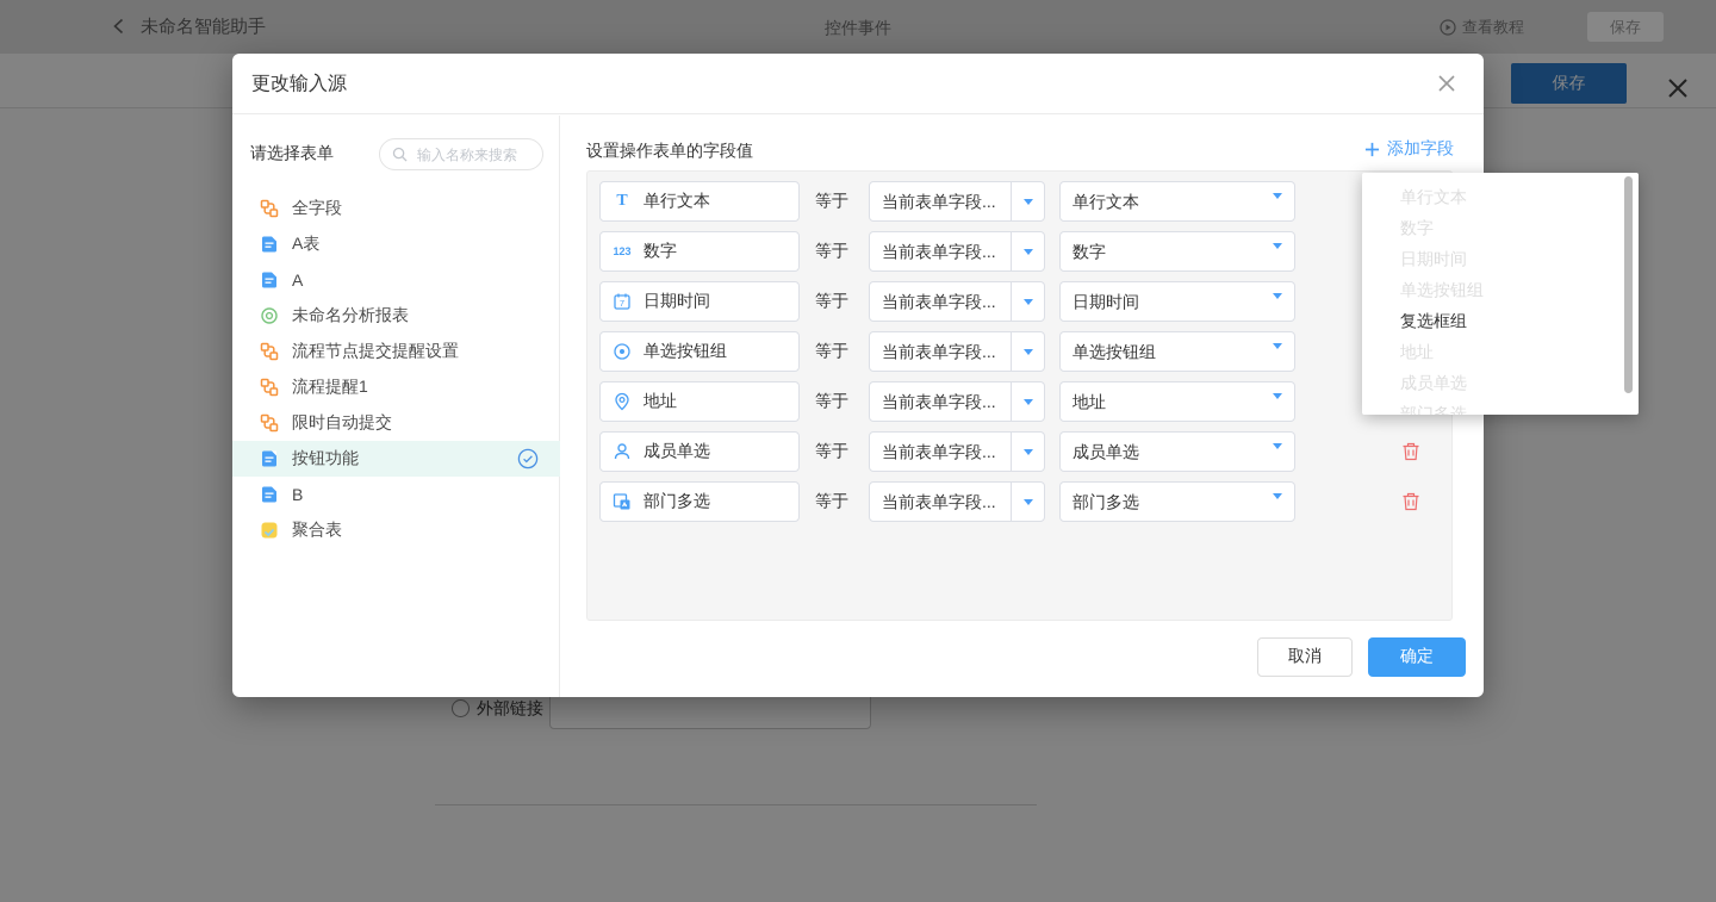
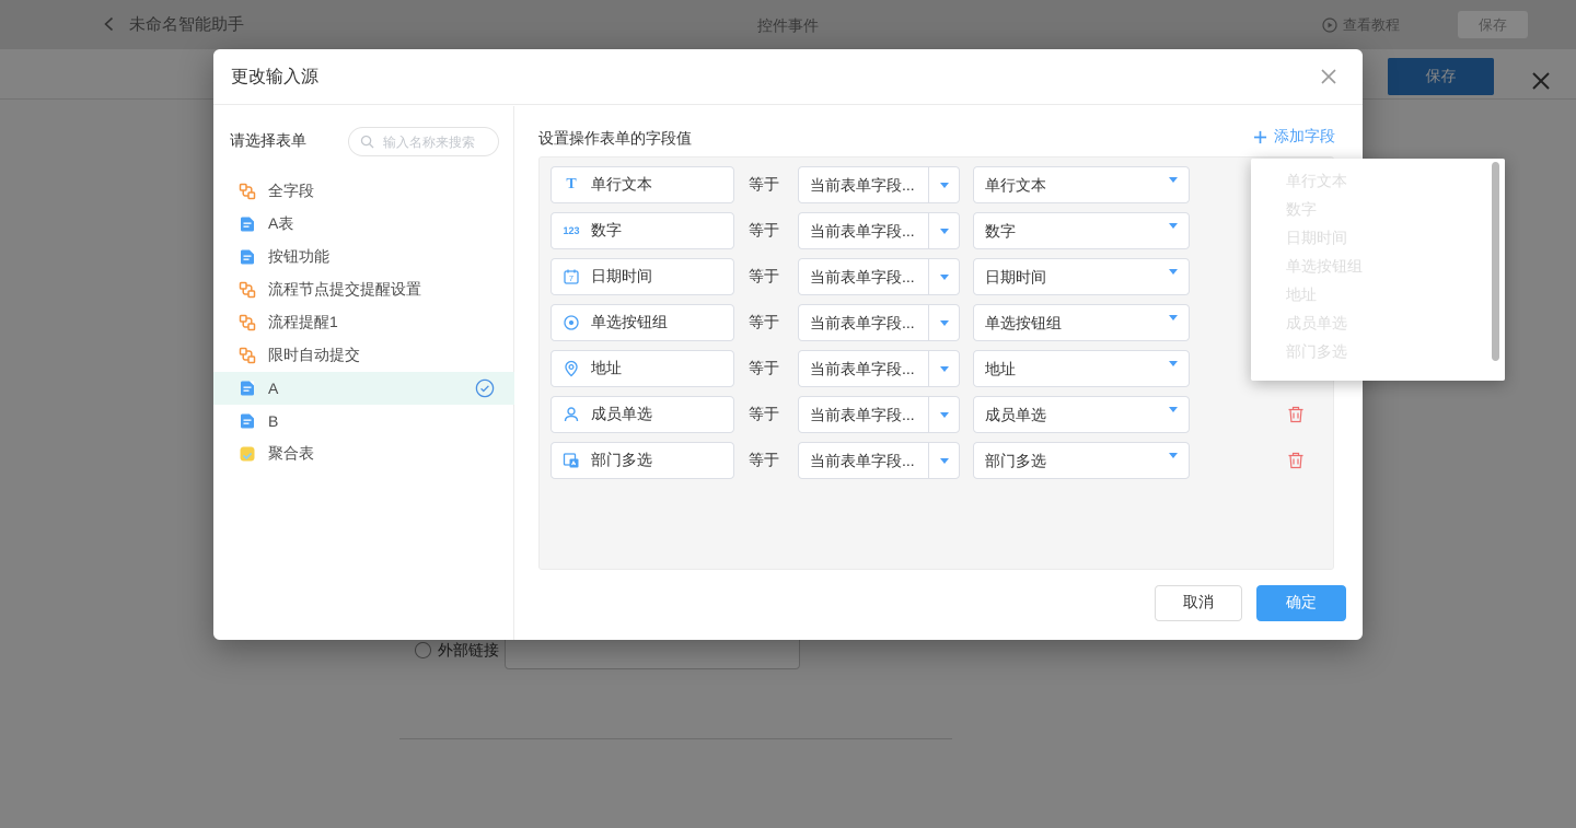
  未命名智能助手
  控件事件
  查看教程
  保存
  保存
  外部链接
  更改输入源
  请选择表单
  输入名称来搜索
  全字段
  A表
- A
+ 按钮功能
- 未命名分析报表
  流程节点提交提醒设置
  流程提醒1
  限时自动提交
- 按钮功能
+ A
  B
  聚合表
  设置操作表单的字段值
  添加字段
  T
  单行文本
  等于
  当前表单字段...
  单行文本
  123
  数字
  等于
  当前表单字段...
  数字
  7
  日期时间
  等于
  当前表单字段...
  日期时间
  单选按钮组
  等于
  当前表单字段...
  单选按钮组
  地址
  等于
  当前表单字段...
  地址
  成员单选
  等于
  当前表单字段...
  成员单选
  部门多选
  等于
  当前表单字段...
  部门多选
  取消
  确定
  单行文本
  数字
  日期时间
  单选按钮组
- 复选框组
  地址
  成员单选
  部门多选
